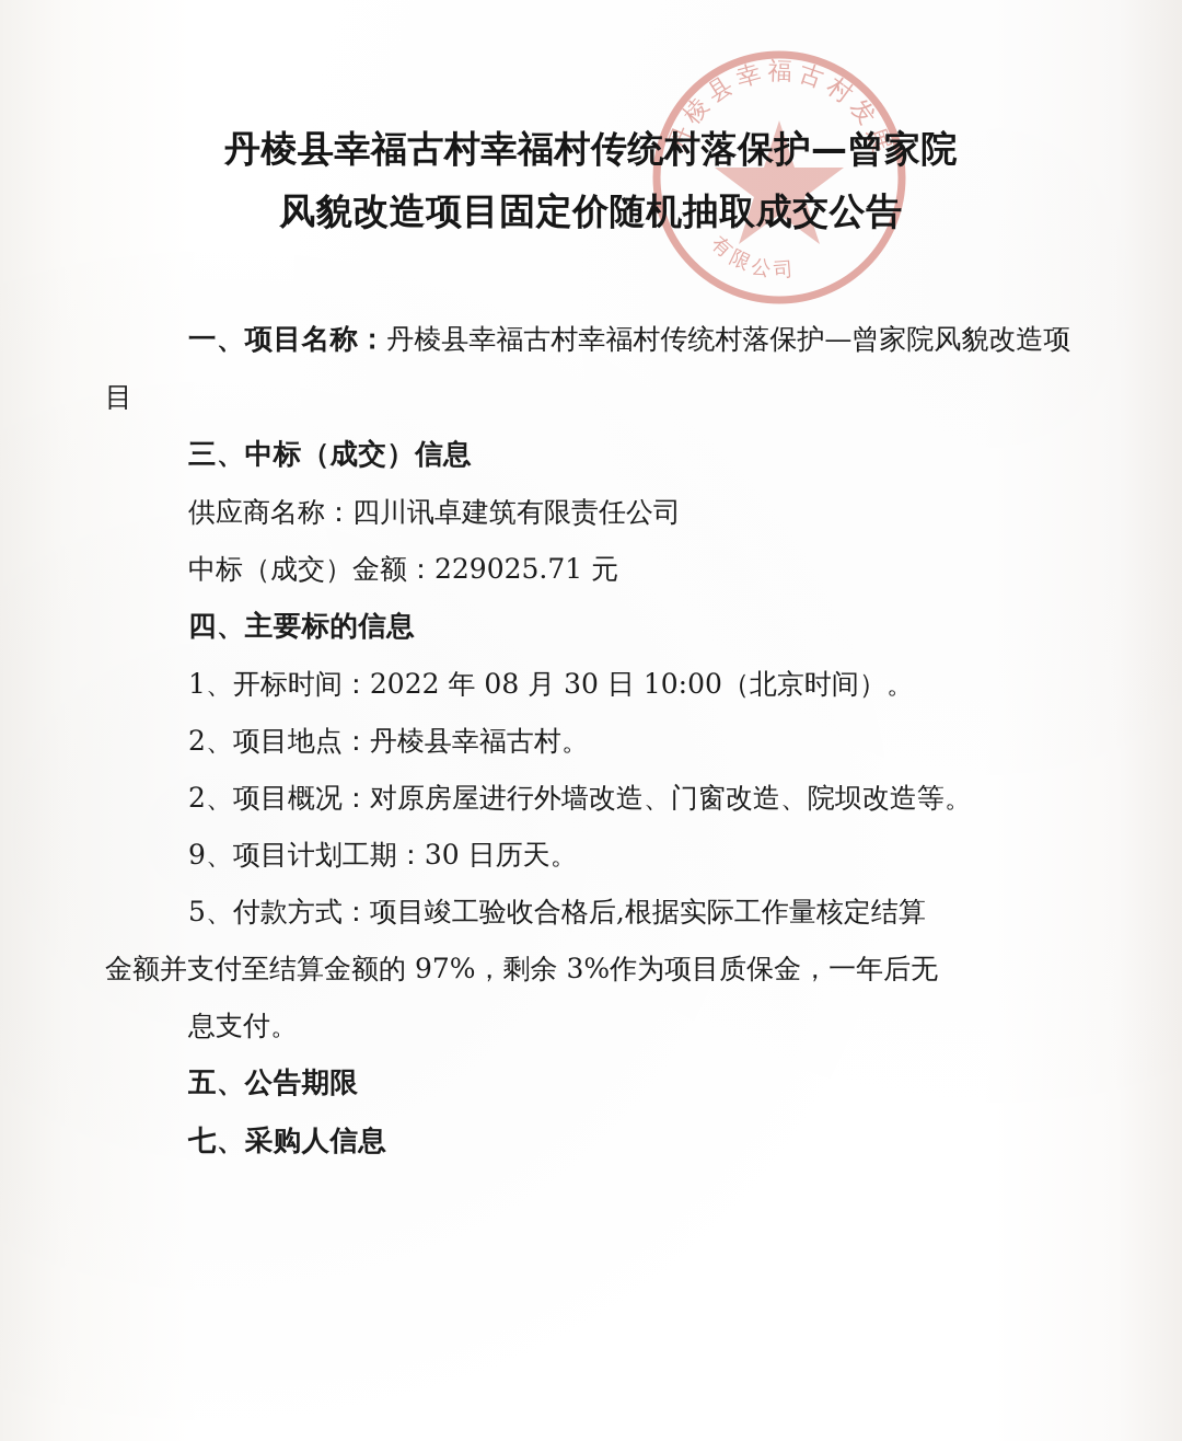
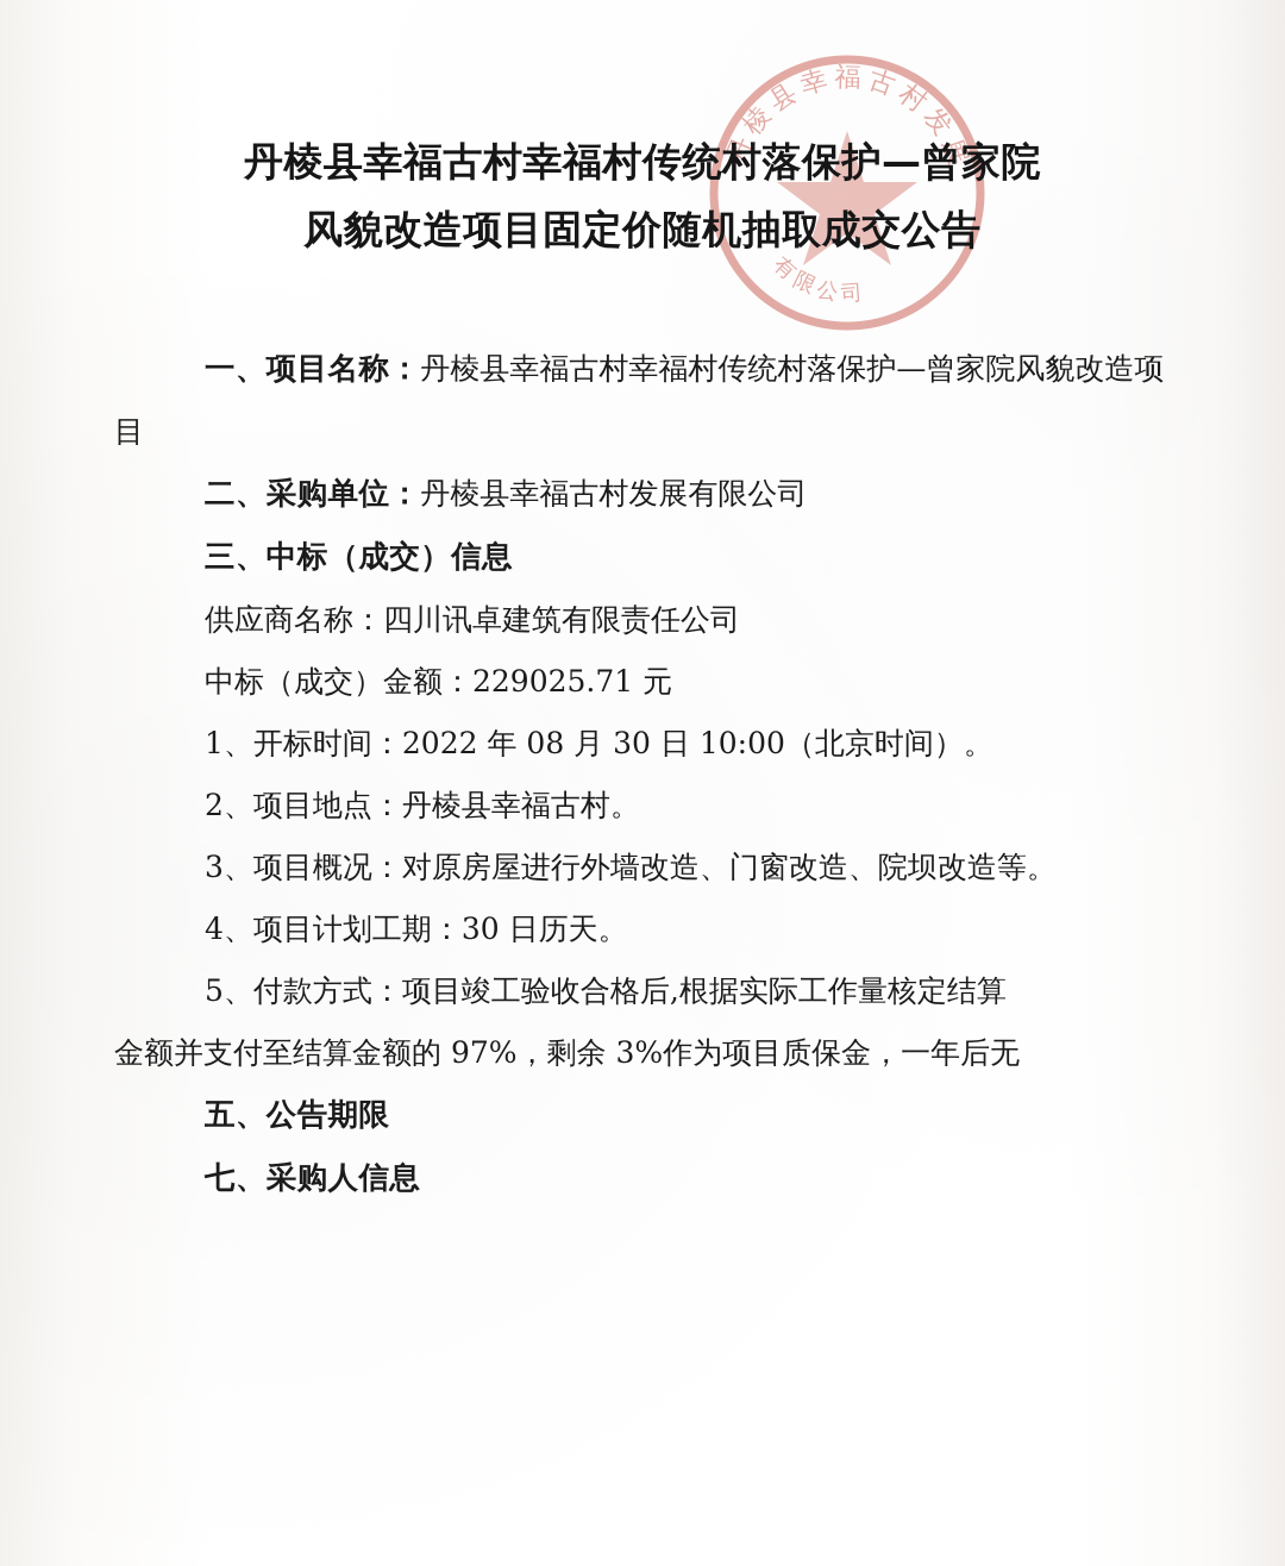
  丹棱县幸福古村幸福村传统村落保护—曾家院
  风貌改造项目固定价随机抽取成交公告
  一、项目名称：丹棱县幸福古村幸福村传统村落保护—曾家院风貌改造项目
+ 二、采购单位：丹棱县幸福古村发展有限公司
  三、中标（成交）信息
  供应商名称：四川讯卓建筑有限责任公司
  中标（成交）金额：229025.71 元
- 四、主要标的信息
  1、开标时间：2022 年 08 月 30 日 10:00（北京时间）。
  2、项目地点：丹棱县幸福古村。
- 2、项目概况：对原房屋进行外墙改造、门窗改造、院坝改造等。
+ 3、项目概况：对原房屋进行外墙改造、门窗改造、院坝改造等。
- 9、项目计划工期：30 日历天。
+ 4、项目计划工期：30 日历天。
  5、付款方式：项目竣工验收合格后,根据实际工作量核定结算
  金额并支付至结算金额的 97%，剩余 3%作为项目质保金，一年后无
- 息支付。
  五、公告期限
  七、采购人信息
